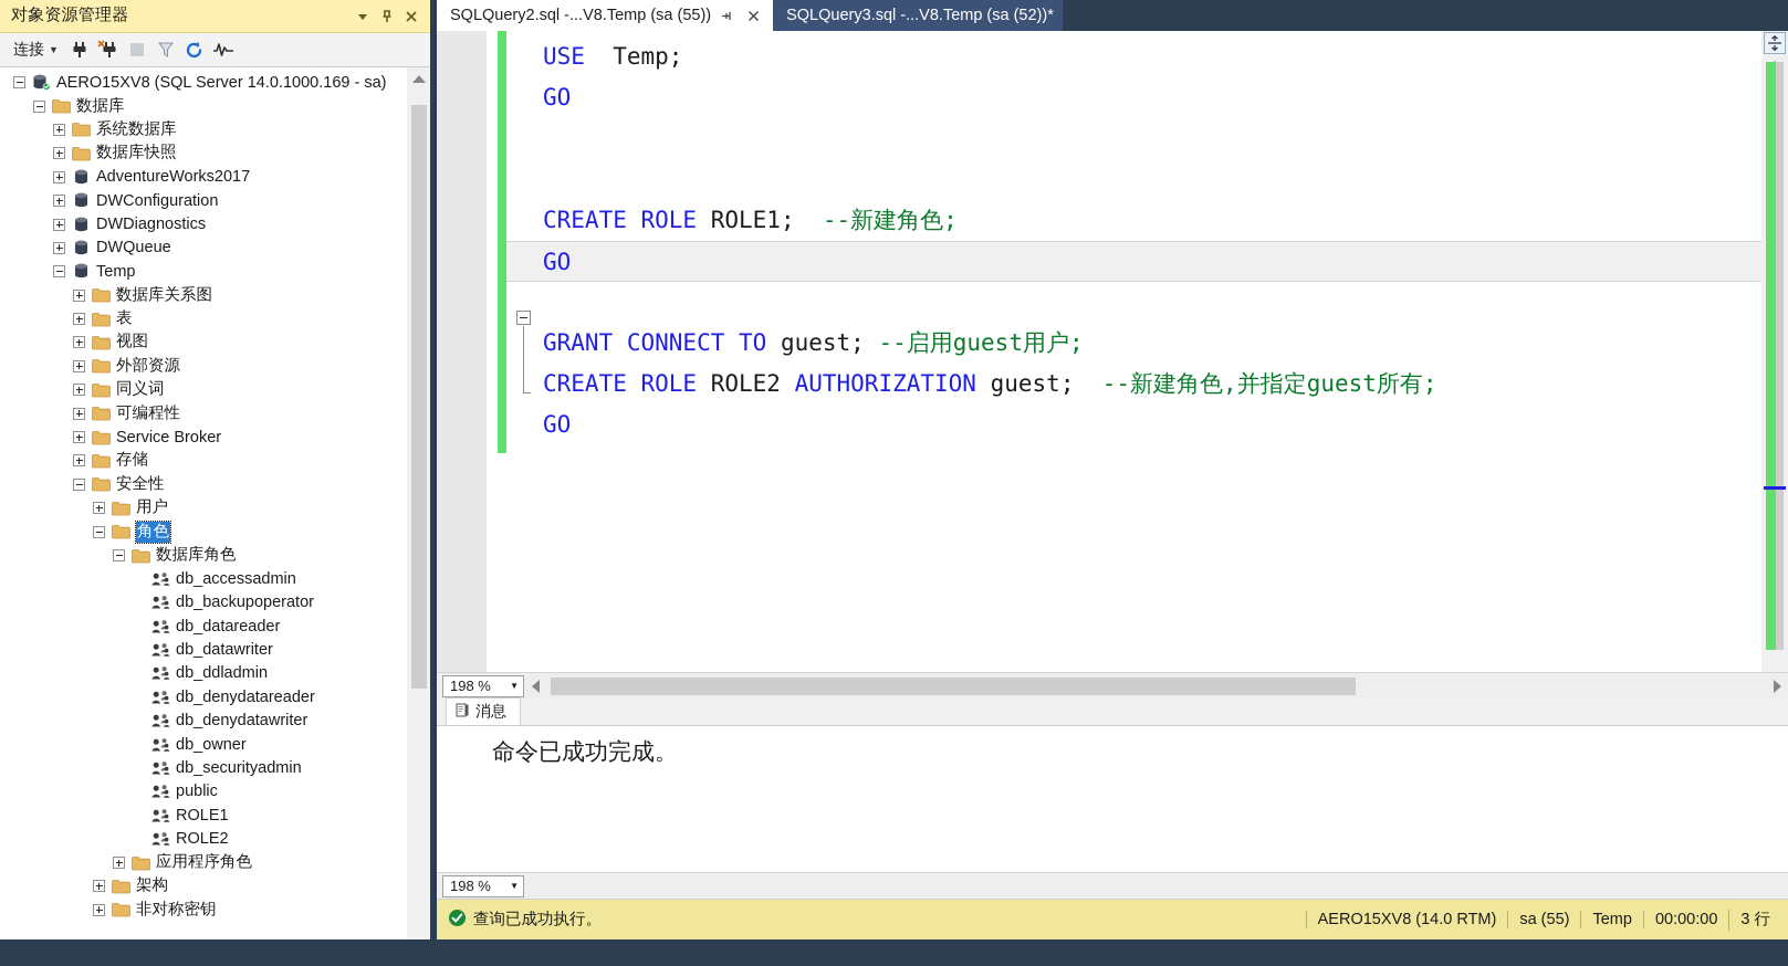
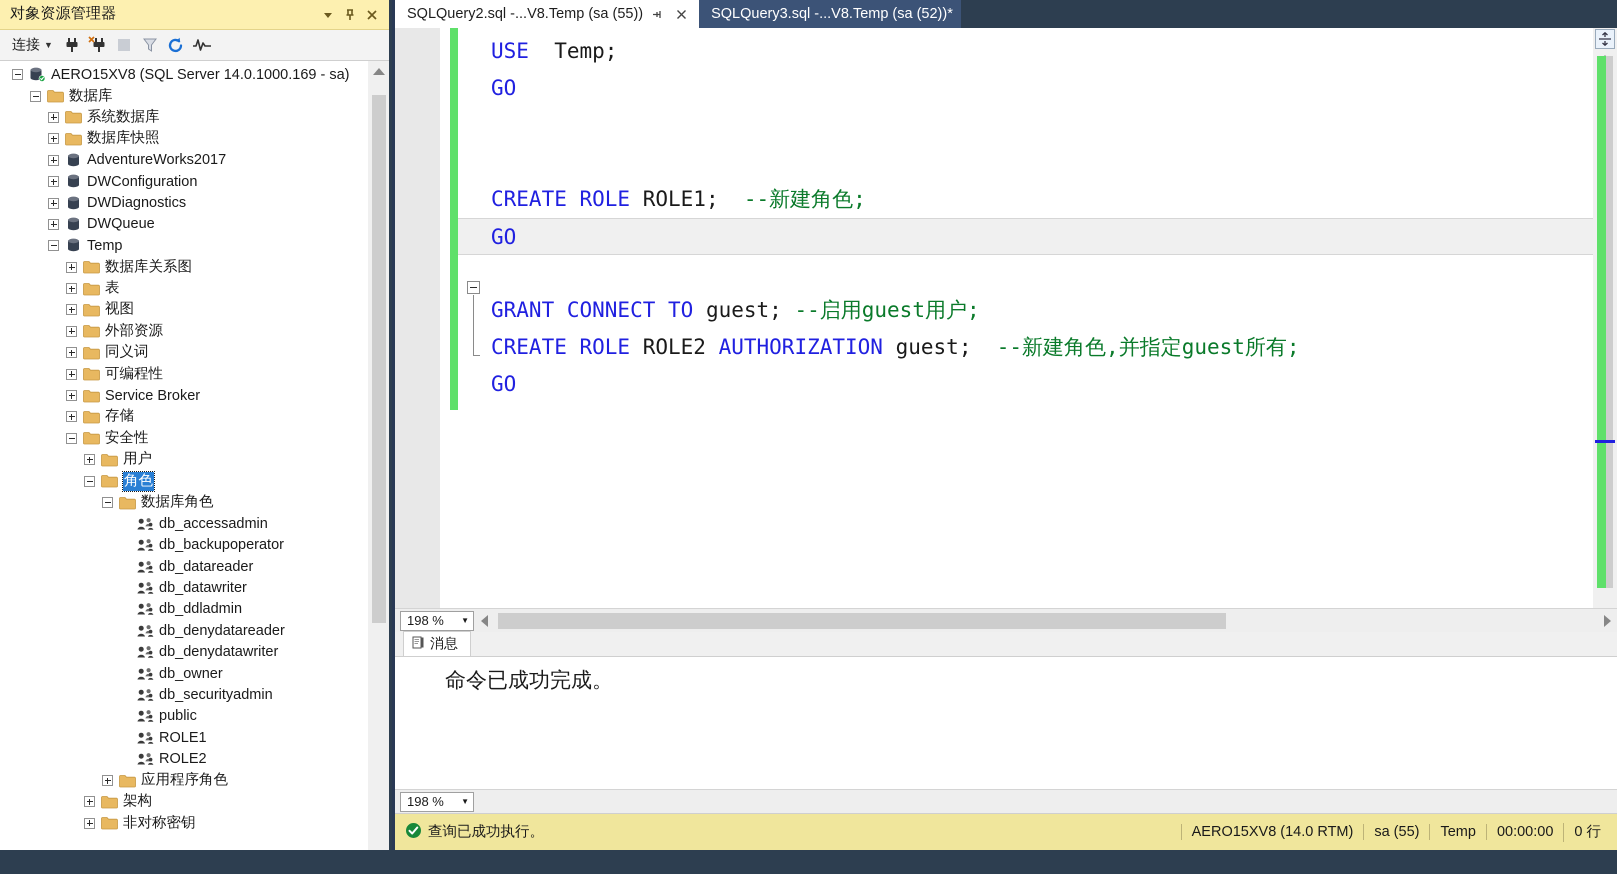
  对象资源管理器
  连接
  ▼
  AERO15XV8 (SQL Server 14.0.1000.169 - sa)
  数据库
  系统数据库
  数据库快照
  AdventureWorks2017
  DWConfiguration
  DWDiagnostics
  DWQueue
  Temp
  数据库关系图
  表
  视图
  外部资源
  同义词
  可编程性
  Service Broker
  存储
  安全性
  用户
  角色
  数据库角色
  db_accessadmin
  db_backupoperator
  db_datareader
  db_datawriter
  db_ddladmin
  db_denydatareader
  db_denydatawriter
  db_owner
  db_securityadmin
  public
  ROLE1
  ROLE2
  应用程序角色
  架构
  非对称密钥
  SQLQuery2.sql -...V8.Temp (sa (55))
  SQLQuery3.sql -...V8.Temp (sa (52))*
  USE Temp;
  GO
  CREATE ROLE ROLE1; --新建角色;
  GO
  GRANT CONNECT TO guest; --启用guest用户;
  CREATE ROLE ROLE2 AUTHORIZATION guest; --新建角色,并指定guest所有;
  GO
  198 %
  ▼
  消息
  命令已成功完成。
  198 %
  ▼
  查询已成功执行。
  AERO15XV8 (14.0 RTM)
  sa (55)
  Temp
  00:00:00
- 3 行
+ 0 行
